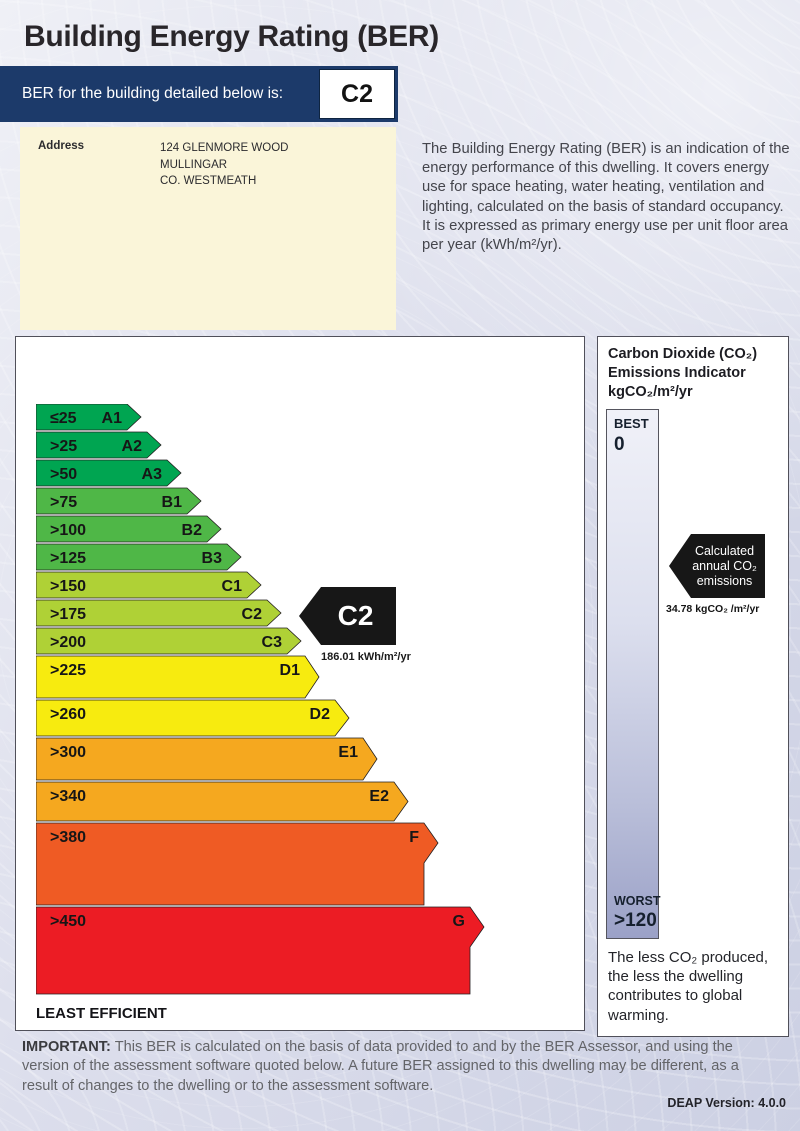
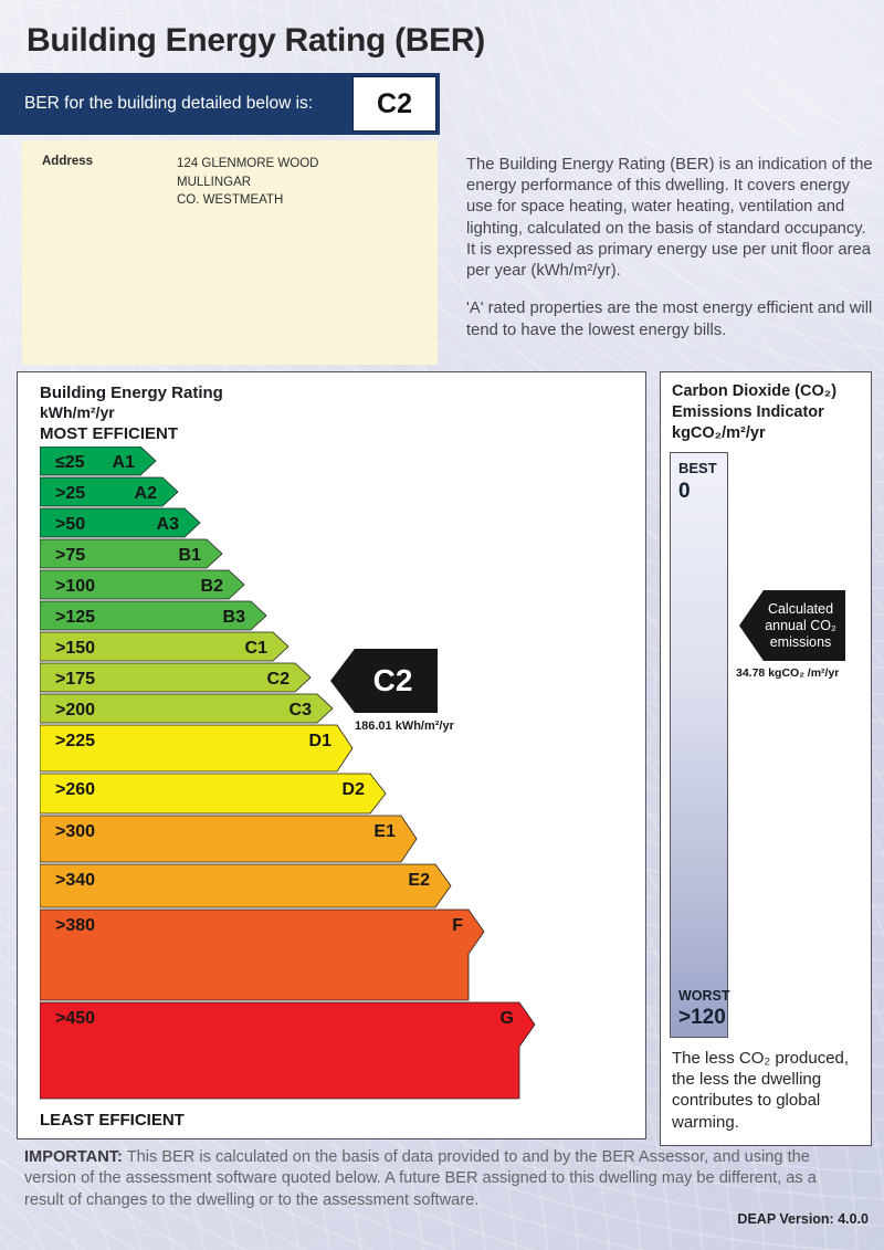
  Building Energy Rating (BER)
  BER for the building detailed below is:
  C2
  Address
  124 GLENMORE WOOD
  MULLINGAR
  CO. WESTMEATH
  The Building Energy Rating (BER) is an indication of the energy performance of this dwelling. It covers energy use for space heating, water heating, ventilation and lighting, calculated on the basis of standard occupancy. It is expressed as primary energy use per unit floor area per year (kWh/m²/yr).
+ 'A' rated properties are the most energy efficient and will tend to have the lowest energy bills.
+ Building Energy Rating
+ kWh/m²/yr
+ MOST EFFICIENT
  ≤25
  A1
  >25
  A2
  >50
  A3
  >75
  B1
  >100
  B2
  >125
  B3
  >150
  C1
  >175
  C2
  >200
  C3
  >225
  D1
  >260
  D2
  >300
  E1
  >340
  E2
  >380
  F
  >450
  G
  C2
  186.01 kWh/m²/yr
  LEAST EFFICIENT
  Carbon Dioxide (CO₂)
  Emissions Indicator
  kgCO₂/m²/yr
  BEST
  0
  WORST
  >120
  Calculated
  annual CO₂
  emissions
  34.78 kgCO₂ /m²/yr
  The less CO₂ produced, the less the dwelling contributes to global warming.
  IMPORTANT: This BER is calculated on the basis of data provided to and by the BER Assessor, and using the version of the assessment software quoted below. A future BER assigned to this dwelling may be different, as a result of changes to the dwelling or to the assessment software.
  DEAP Version: 4.0.0
